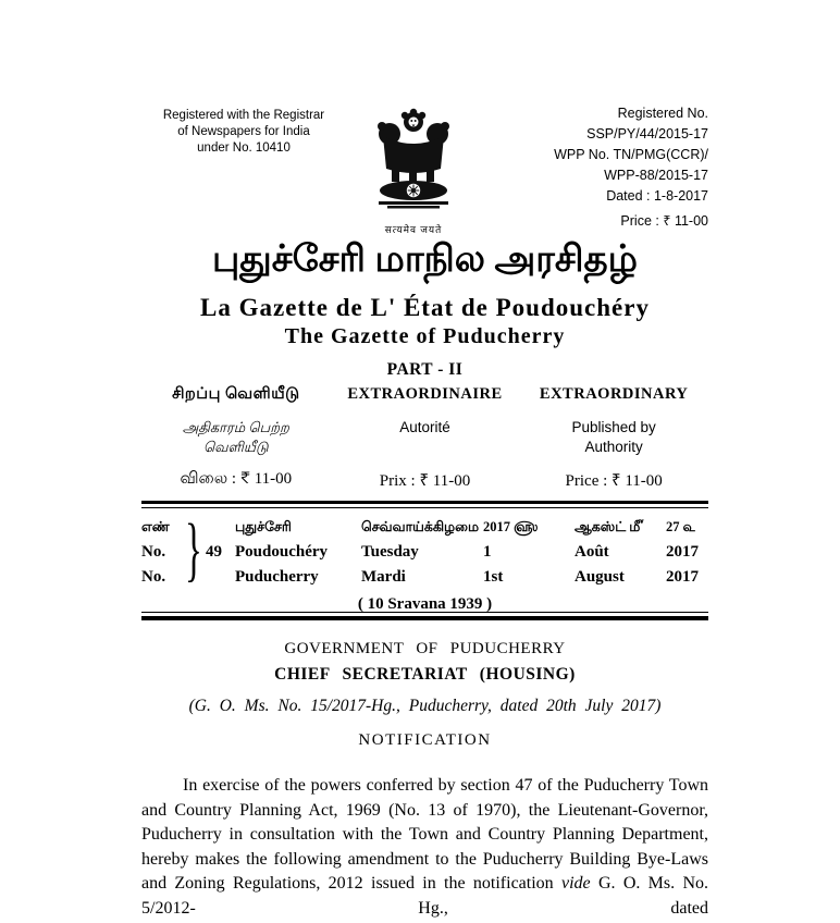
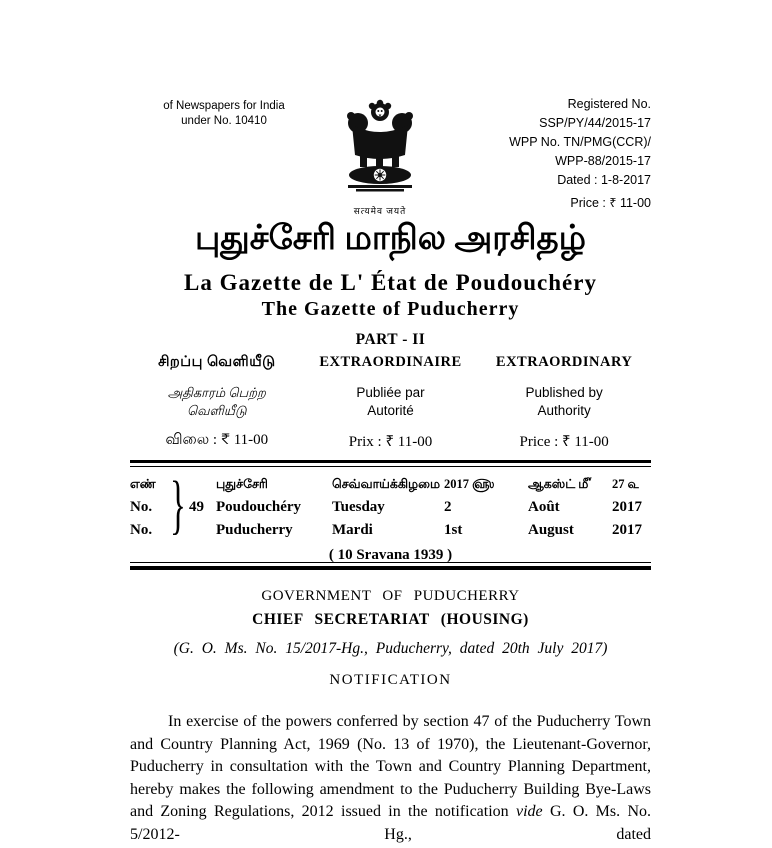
- Registered with the Registrar
  of Newspapers for India
  under No. 10410
  सत्यमेव जयते
  Registered No.
  SSP/PY/44/2015-17
  WPP No. TN/PMG(CCR)/
  WPP-88/2015-17
  Dated : 1-8-2017
  Price : ₹ 11-00
  புதுச்சேரி மாநில அரசிதழ்
  La Gazette de L' État de Poudouchéry
  The Gazette of Puducherry
  PART - II
  சிறப்பு வெளியீடு
  EXTRAORDINAIRE
  EXTRAORDINARY
  அதிகாரம் பெற்ற
  வெளியீடு
+ Publiée par
  Autorité
  Published by
  Authority
  விலை : ₹ 11-00
  Prix : ₹ 11-00
  Price : ₹ 11-00
  }
  எண்
  புதுச்சேரி
  செவ்வாய்க்கிழமை
  2017 ௵
  ஆகஸ்ட் ௴
  27 ௳
  No.
  49
  Poudouchéry
  Tuesday
- 1
+ 2
  Août
  2017
  No.
  Puducherry
  Mardi
  1st
  August
  2017
  ( 10 Sravana 1939 )
  GOVERNMENT OF PUDUCHERRY
  CHIEF SECRETARIAT (HOUSING)
  (G. O. Ms. No. 15/2017-Hg., Puducherry, dated 20th July 2017)
  NOTIFICATION
  In exercise of the powers conferred by section 47 of the Puducherry Town and Country Planning Act, 1969 (No. 13 of 1970), the Lieutenant-Governor, Puducherry in consultation with the Town and Country Planning Department, hereby makes the following amendment to the Puducherry Building Bye-Laws and Zoning Regulations, 2012 issued in the notification vide G. O. Ms. No. 5/2012- Hg., dated
